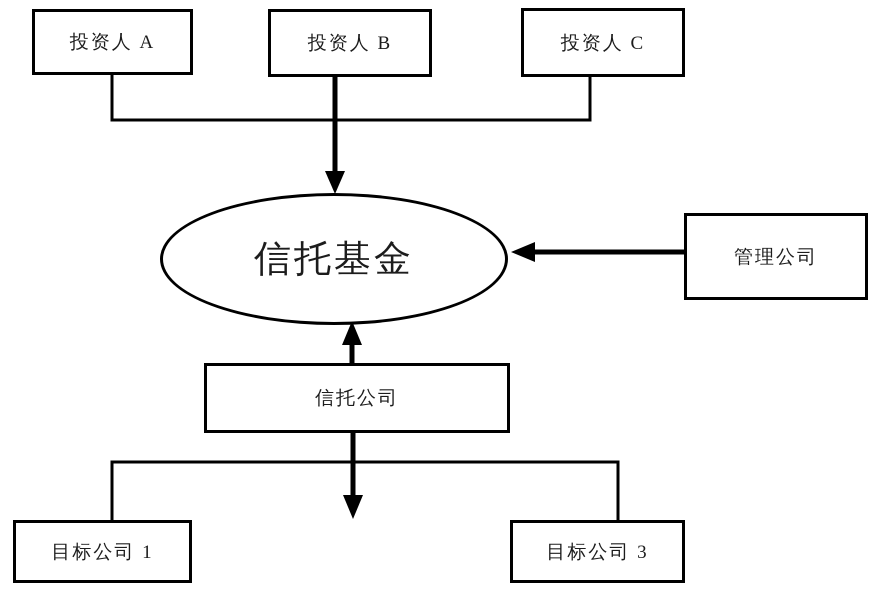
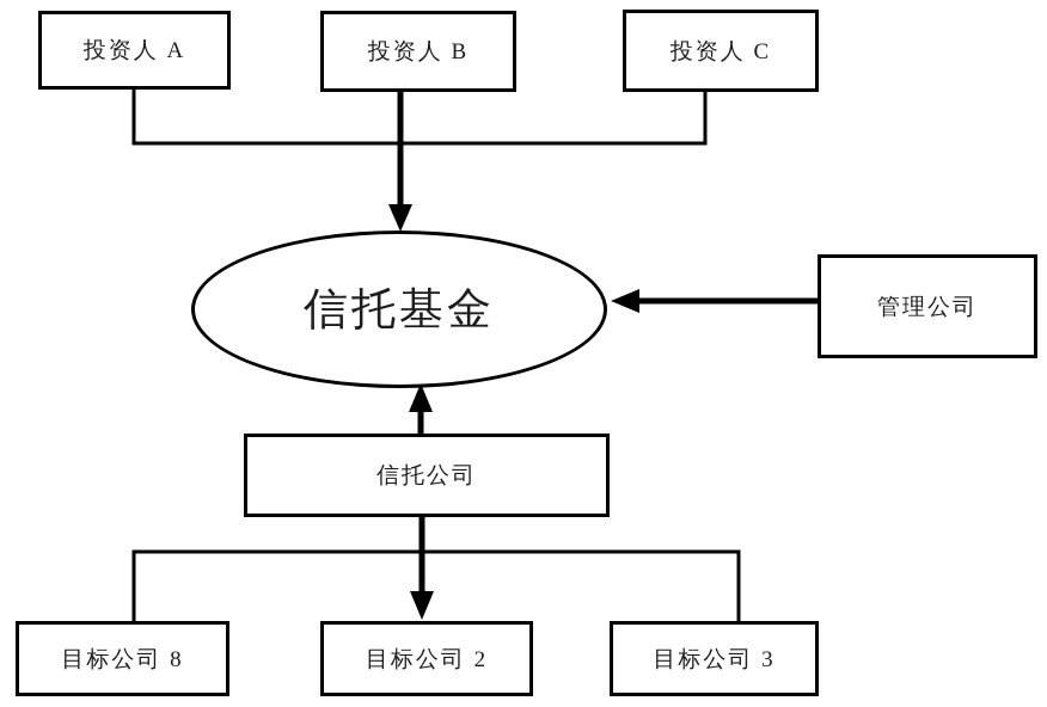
  投资人 A
  投资人 B
  投资人 C
  信托基金
  管理公司
  信托公司
- 目标公司 1
+ 目标公司 8
+ 目标公司 2
  目标公司 3
